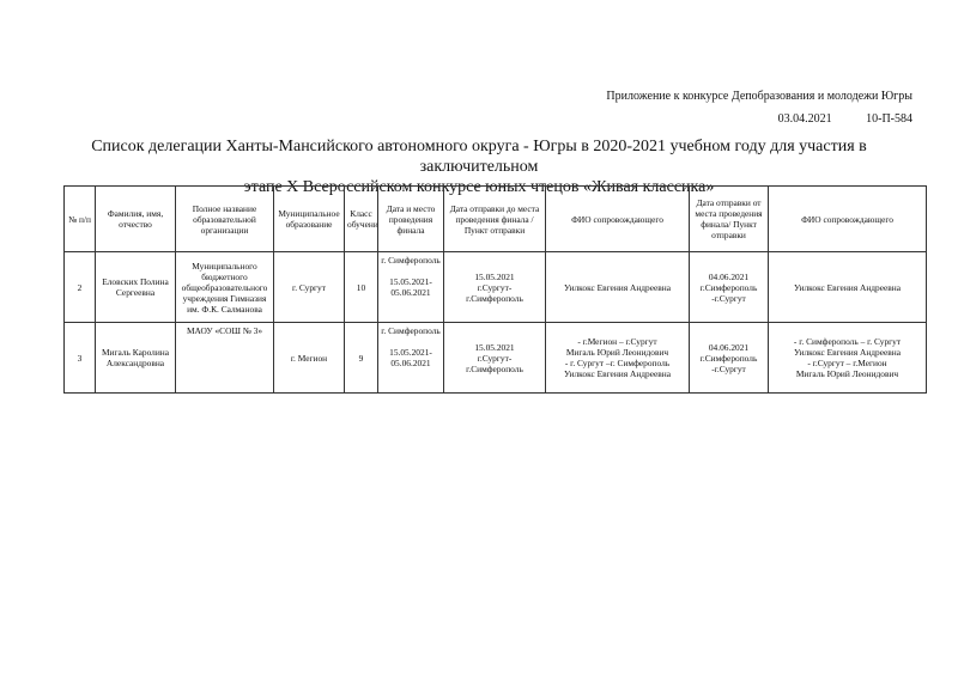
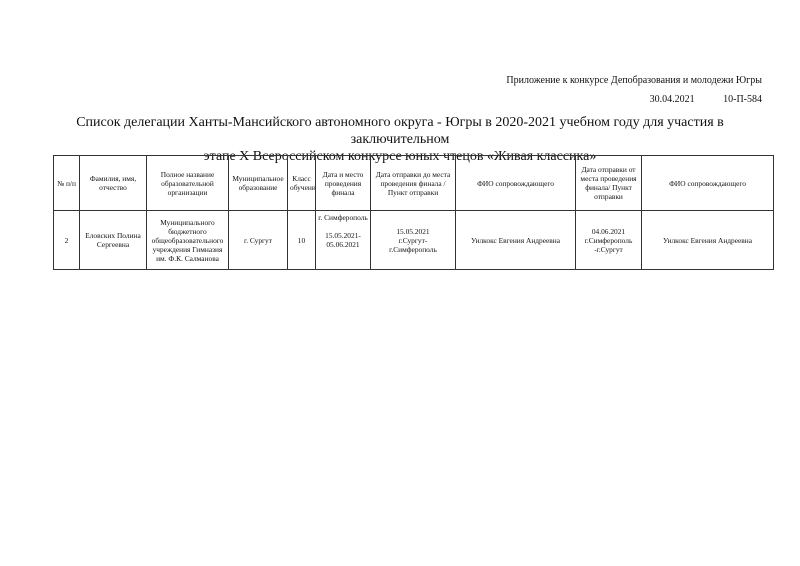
  Приложение к конкурсе Депобразования и молодежи Югры
- 03.04.2021 10-П-584
+ 30.04.2021 10-П-584
  Список делегации Ханты-Мансийского автономного округа - Югры в 2020-2021 учебном году для участия в заключительном
  этапе Х Всероссийском конкурсе юных чтецов «Живая классика»
  № п/п	Фамилия, имя, отчество	Полное название образовательной организации	Муниципальное образование	Класс обучени	Дата и место проведения финала	Дата отправки до места проведения финала / Пункт отправки	ФИО сопровождающего	Дата отправки от места проведения финала/ Пункт отправки	ФИО сопровождающего
  2	Еловских Полина Сергеевна	Муниципального бюджетного общеобразовательного учреждения Гимназия им. Ф.К. Салманова	г. Сургут	10	г. Симферополь 15.05.2021-05.06.2021	15.05.2021 г.Сургут- г.Симферополь	Уилкокс Евгения Андреевна	04.06.2021 г.Симферополь -г.Сургут	Уилкокс Евгения Андреевна
- 3	Мигаль Каролина Александровна	МАОУ «СОШ № 3»	г. Мегион	9	г. Симферополь 15.05.2021-05.06.2021	15.05.2021 г.Сургут- г.Симферополь	- г.Мегион – г.Сургут Мигаль Юрий Леонидович - г. Сургут –г. Симферополь Уилкокс Евгения Андреевна	04.06.2021 г.Симферополь -г.Сургут	- г. Симферополь – г. Сургут Уилкокс Евгения Андреевна - г.Сургут – г.Мегион Мигаль Юрий Леонидович
